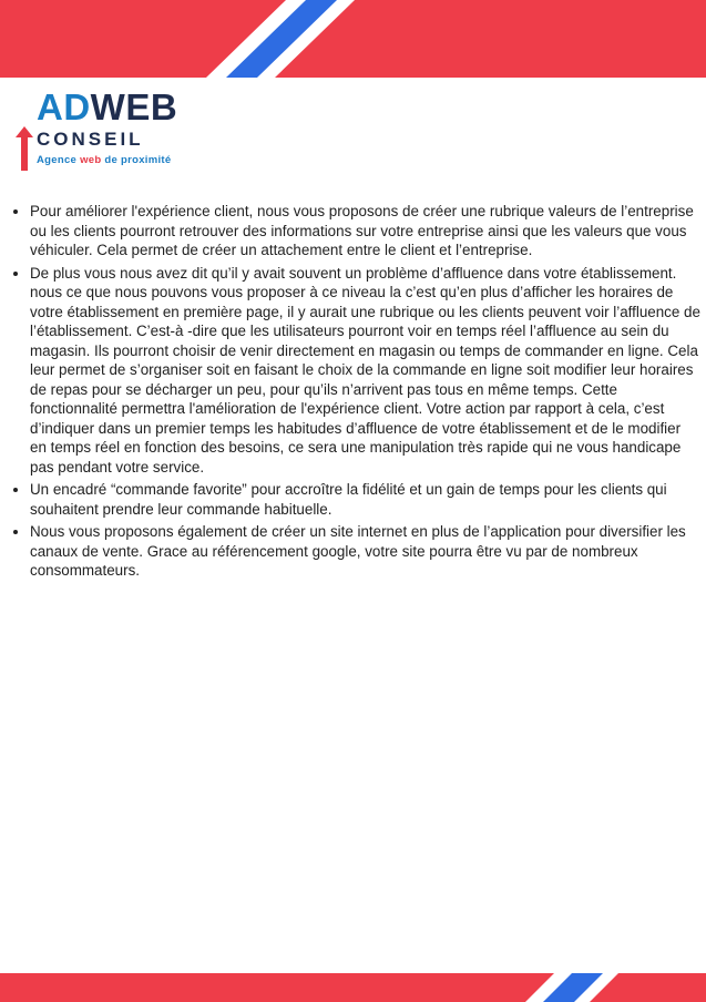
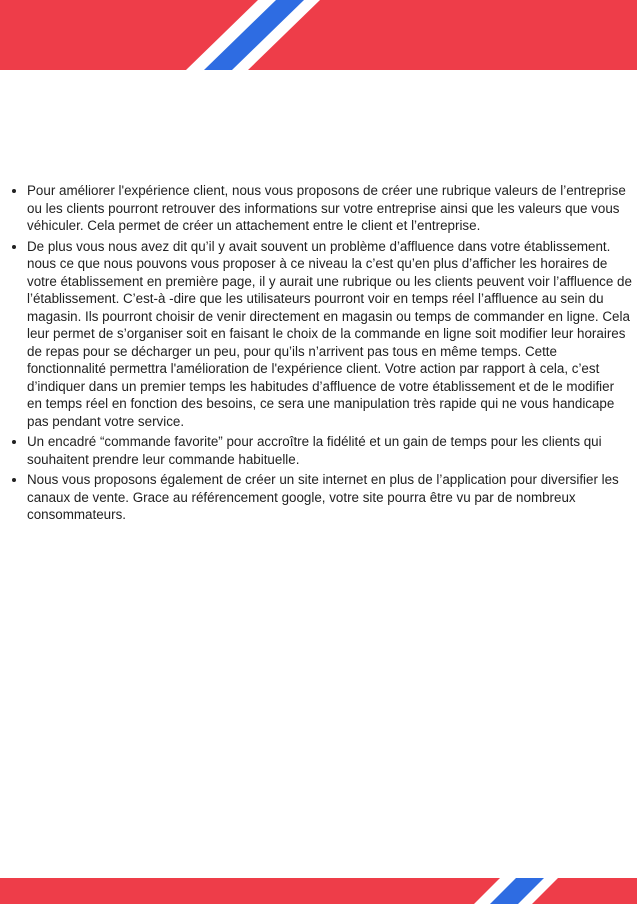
- ADWEB
- CONSEIL
- Agence web de proximité
  Pour améliorer l'expérience client, nous vous proposons de créer une rubrique valeurs de l’entreprise ou les clients pourront retrouver des informations sur votre entreprise ainsi que les valeurs que vous véhiculer. Cela permet de créer un attachement entre le client et l’entreprise.
  De plus vous nous avez dit qu’il y avait souvent un problème d’affluence dans votre établissement. nous ce que nous pouvons vous proposer à ce niveau la c’est qu’en plus d’afficher les horaires de votre établissement en première page, il y aurait une rubrique ou les clients peuvent voir l’affluence de l’établissement. C’est-à -dire que les utilisateurs pourront voir en temps réel l’affluence au sein du magasin. Ils pourront choisir de venir directement en magasin ou temps de commander en ligne. Cela leur permet de s’organiser soit en faisant le choix de la commande en ligne soit modifier leur horaires de repas pour se décharger un peu, pour qu’ils n’arrivent pas tous en même temps. Cette fonctionnalité permettra l'amélioration de l'expérience client. Votre action par rapport à cela, c’est d’indiquer dans un premier temps les habitudes d’affluence de votre établissement et de le modifier en temps réel en fonction des besoins, ce sera une manipulation très rapide qui ne vous handicape pas pendant votre service.
  Un encadré “commande favorite” pour accroître la fidélité et un gain de temps pour les clients qui souhaitent prendre leur commande habituelle.
  Nous vous proposons également de créer un site internet en plus de l’application pour diversifier les canaux de vente. Grace au référencement google, votre site pourra être vu par de nombreux consommateurs.
